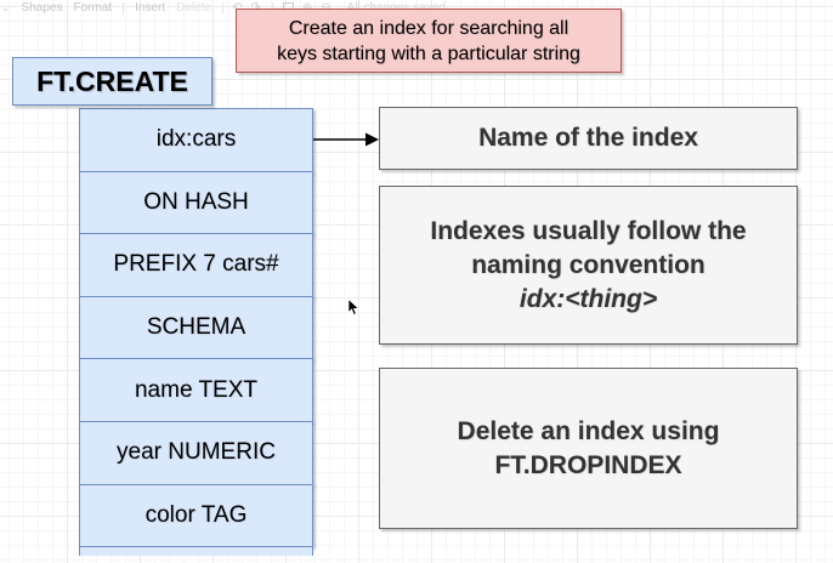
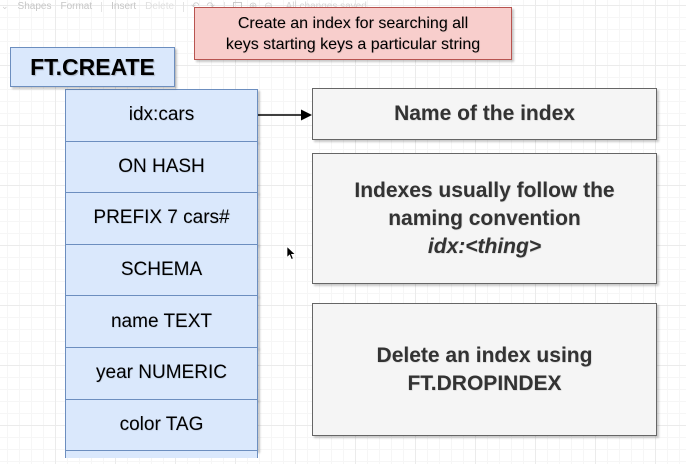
  ⌄
  Shapes
  Format
  Insert
  Delete
  Create an index for searching all
- keys starting with a particular string
+ keys starting keys a particular string
  FT.CREATE
  idx:cars
  ON HASH
  PREFIX 7 cars#
  SCHEMA
  name TEXT
  year NUMERIC
  color TAG
  Name of the index
  Indexes usually follow the
  naming convention
  idx:<thing>
  Delete an index using
  FT.DROPINDEX
